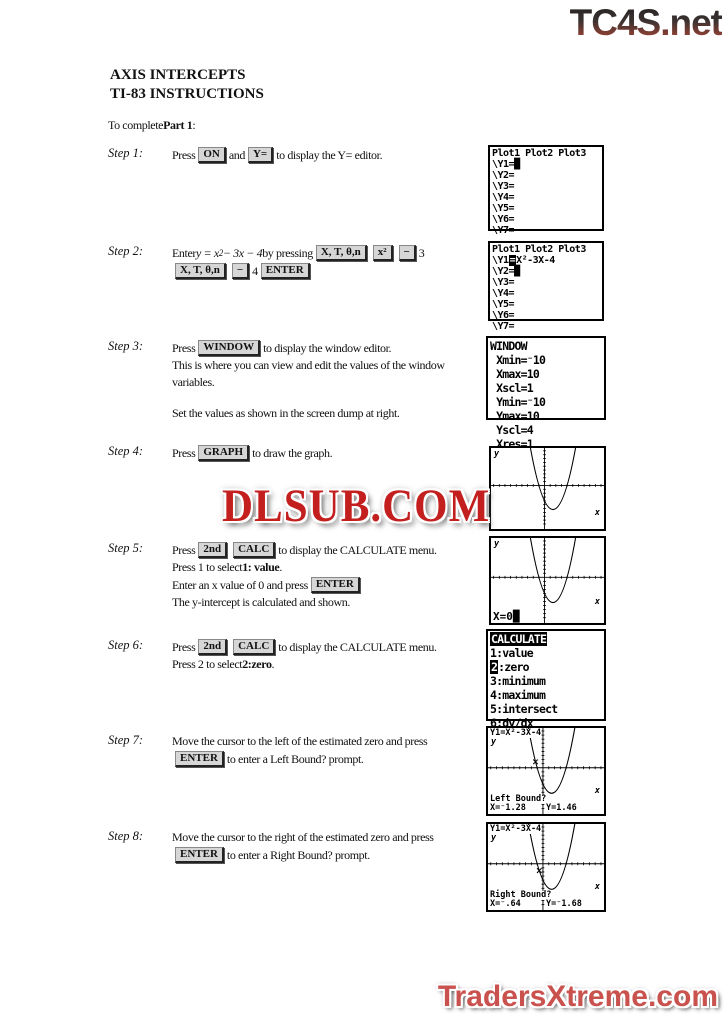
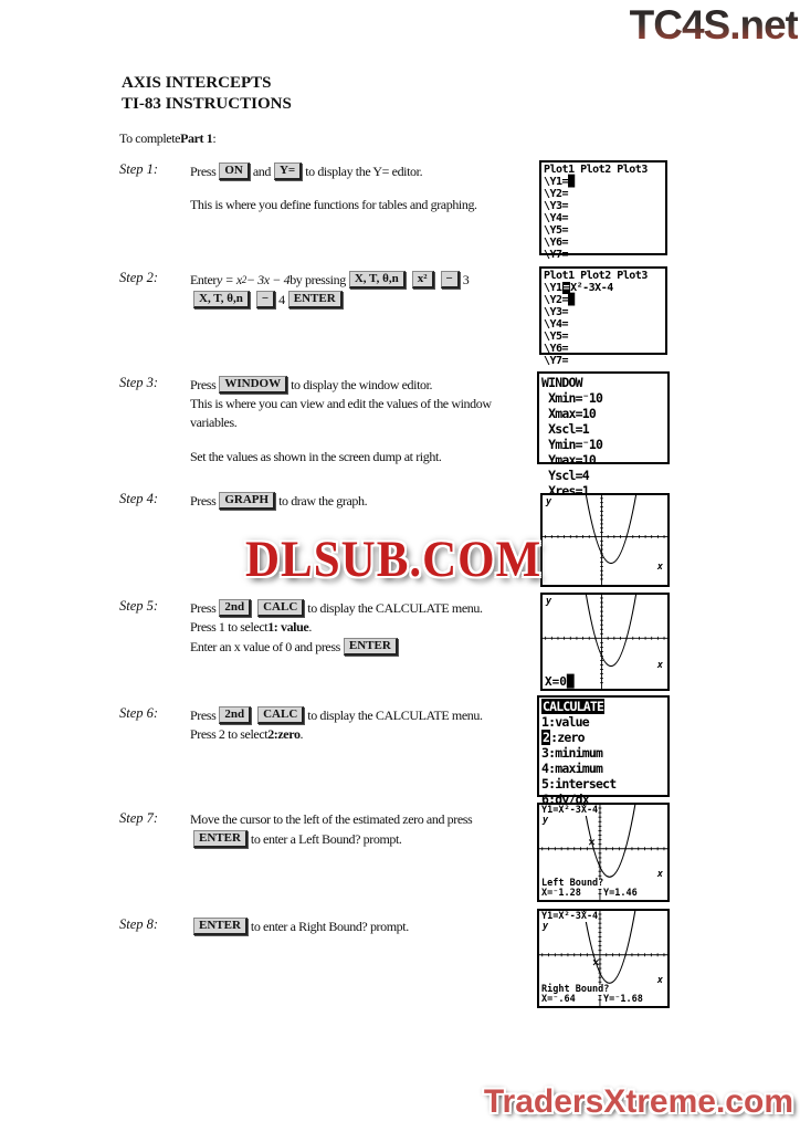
  TC4S.net
  AXIS INTERCEPTS
  TI-83 INSTRUCTIONS
  To complete
  Part 1
  :
  Step 1:
  Press
  ON
  and
  Y=
  to display the Y= editor.
+ This is where you define functions for tables and graphing.
  Step 2:
  Enter
  y = x
  2
  − 3x − 4
  by pressing
  X, T, θ,n
  x²
  −
  3
  X, T, θ,n
  −
  4
  ENTER
  Step 3:
  Press
  WINDOW
  to display the window editor.
  This is where you can view and edit the values of the window
  variables.
  Set the values as shown in the screen dump at right.
  Step 4:
  Press
  GRAPH
  to draw the graph.
  Step 5:
  Press
  2nd
  CALC
  to display the CALCULATE menu.
  Press 1 to select
  1: value
  .
  Enter an x value of 0 and press
  ENTER
- The y-intercept is calculated and shown.
  Step 6:
  Press
  2nd
  CALC
  to display the CALCULATE menu.
  Press 2 to select
  2:zero
  .
  Step 7:
  Move the cursor to the left of the estimated zero and press
  ENTER
  to enter a Left Bound? prompt.
  Step 8:
- Move the cursor to the right of the estimated zero and press
  ENTER
  to enter a Right Bound? prompt.
  Plot1 Plot2 Plot3
  \Y1=█
  \Y2=
  \Y3=
  \Y4=
  \Y5=
  \Y6=
  \Y7=
  Plot1 Plot2 Plot3
  \Y1
  =
  X²-3X-4
  \Y2=█
  \Y3=
  \Y4=
  \Y5=
  \Y6=
  \Y7=
  WINDOW
  Xmin=⁻10
  Xmax=10
  Xscl=1
  Ymin=⁻10
  Ymax=10
  Yscl=4
  Xres=1
  y
  x
  y
  x
  X=0█
  CALCULATE
  1:value
  2
  :zero
  3:minimum
  4:maximum
  5:intersect
  6:dy/dx
  Y1=X²-3X-4
  y
  x
  Left Bound?
  X=⁻1.28
  Y=1.46
  Y1=X²-3X-4
  y
  x
  Right Bound?
  X=⁻.64
  Y=⁻1.68
  DLSUB.COM
  TradersXtreme.com
